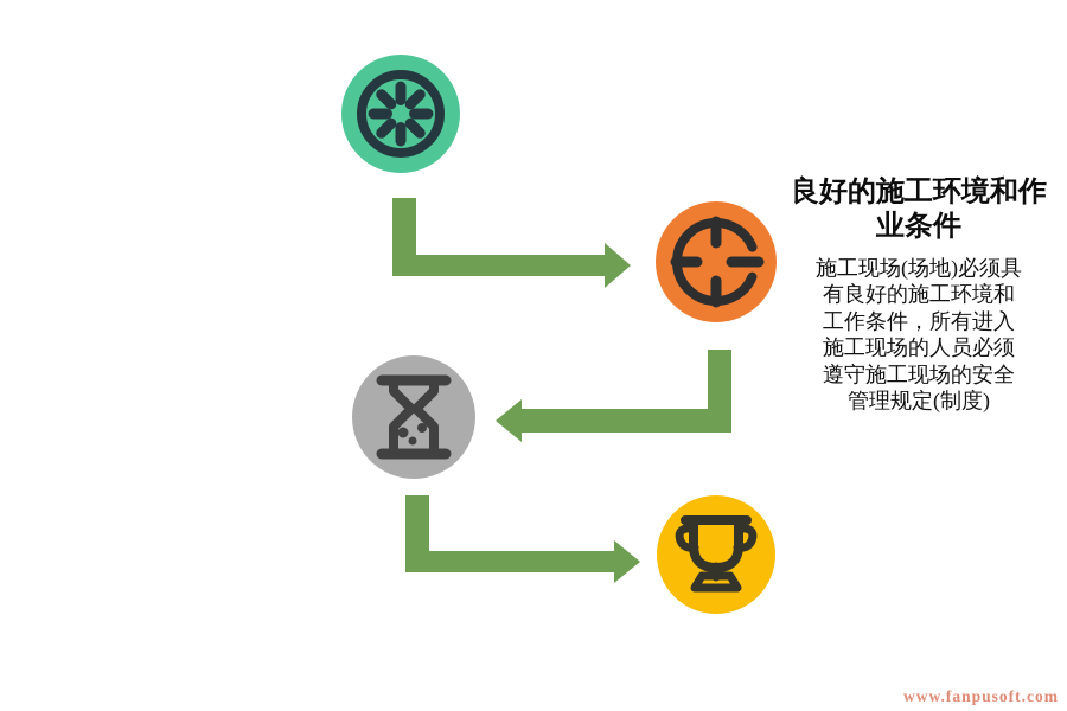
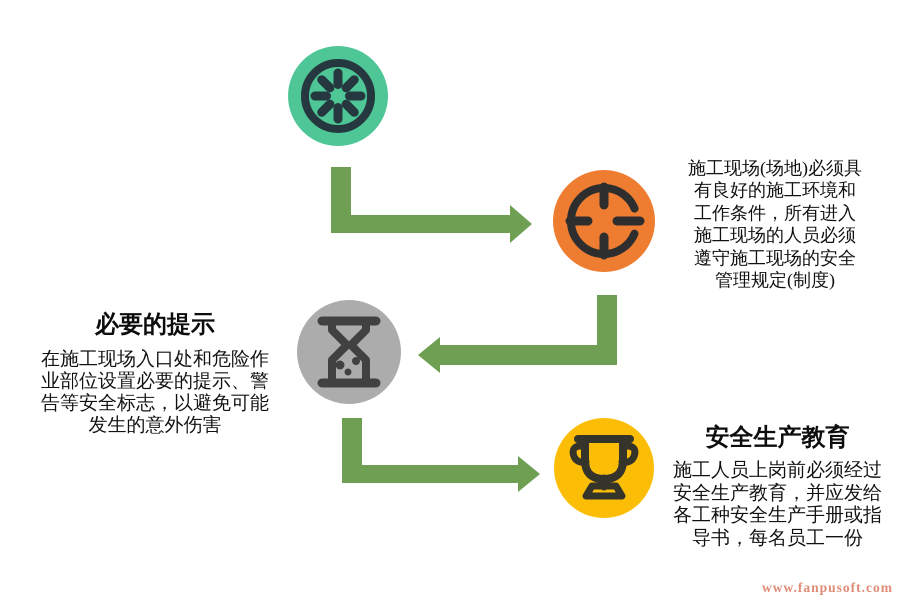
- 良好的施工环境和作业条件
  施工现场(场地)必须具有良好的施工环境和工作条件，所有进入施工现场的人员必须遵守施工现场的安全管理规定(制度)
+ 必要的提示
+ 在施工现场入口处和危险作业部位设置必要的提示、警告等安全标志，以避免可能发生的意外伤害
+ 安全生产教育
+ 施工人员上岗前必须经过安全生产教育，并应发给各工种安全生产手册或指导书，每名员工一份
  www.fanpusoft.com
